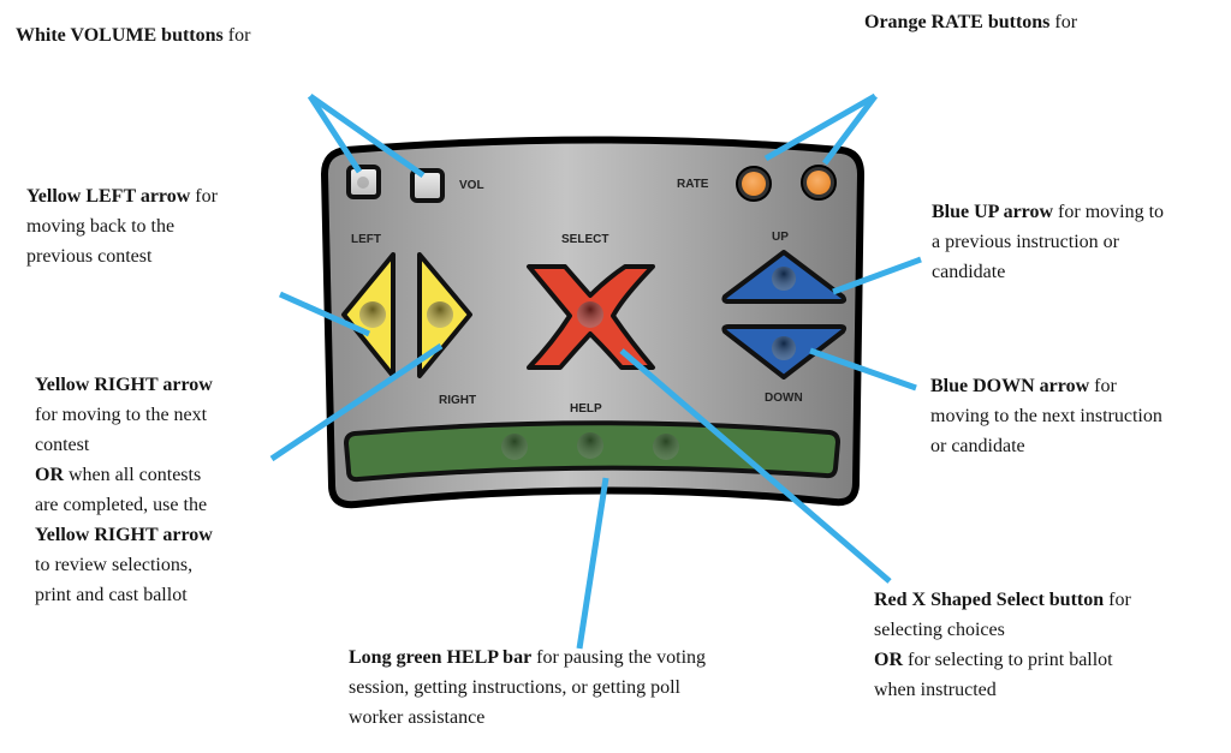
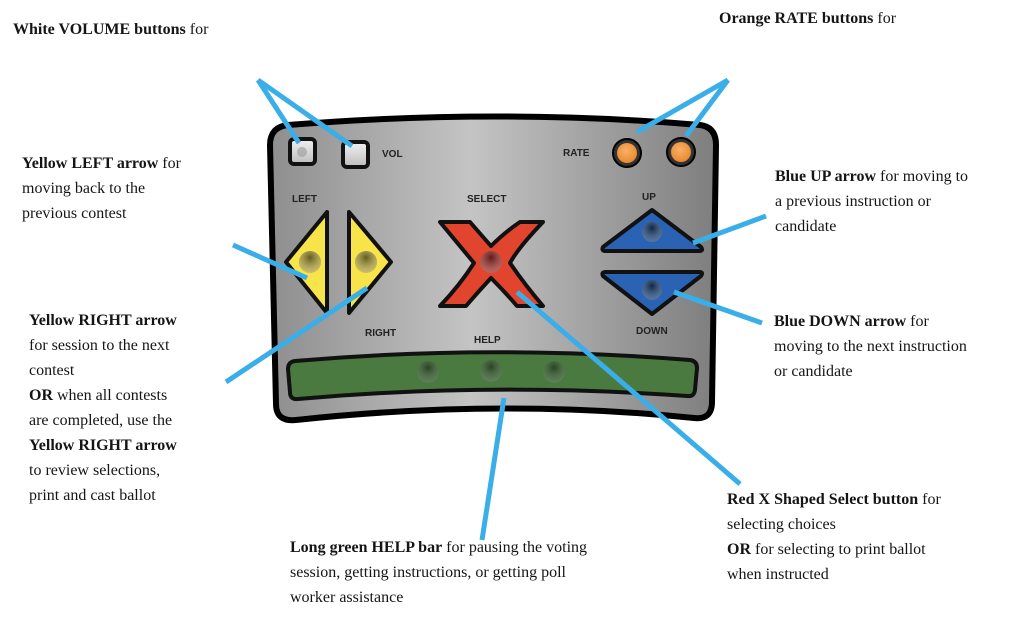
  VOL
  RATE
  LEFT
  SELECT
  UP
  RIGHT
  HELP
  DOWN
  White VOLUME buttons for
  Orange RATE buttons for
  Yellow LEFT arrow for
  moving back to the
  previous contest
  Yellow RIGHT arrow
- for moving to the next
+ for session to the next
  contest
  OR when all contests
  are completed, use the
  Yellow RIGHT arrow
  to review selections,
  print and cast ballot
  Blue UP arrow for moving to
  a previous instruction or
  candidate
  Blue DOWN arrow for
  moving to the next instruction
  or candidate
  Red X Shaped Select button for
  selecting choices
  OR for selecting to print ballot
  when instructed
  Long green HELP bar for pausing the voting
  session, getting instructions, or getting poll
  worker assistance
